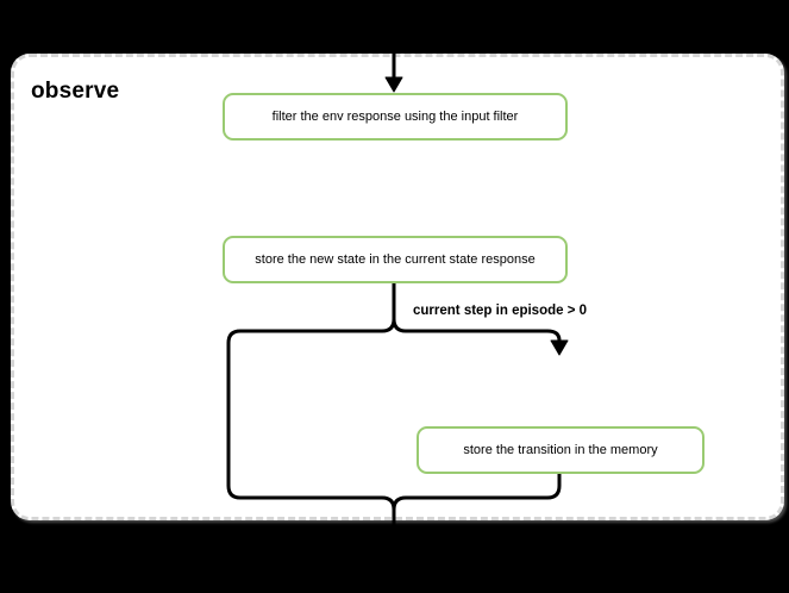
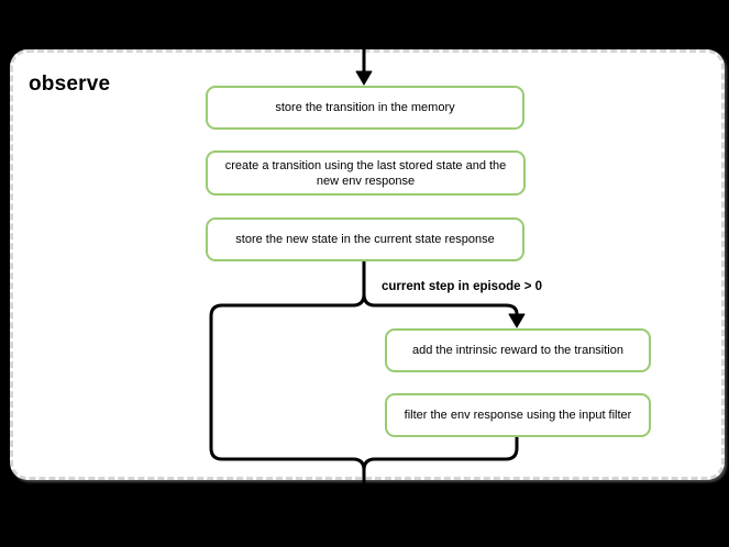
  observe
- filter the env response using the input filter
+ store the transition in the memory
+ create a transition using the last stored state and the new env response
  store the new state in the current state response
  current step in episode > 0
+ add the intrinsic reward to the transition
- store the transition in the memory
+ filter the env response using the input filter
